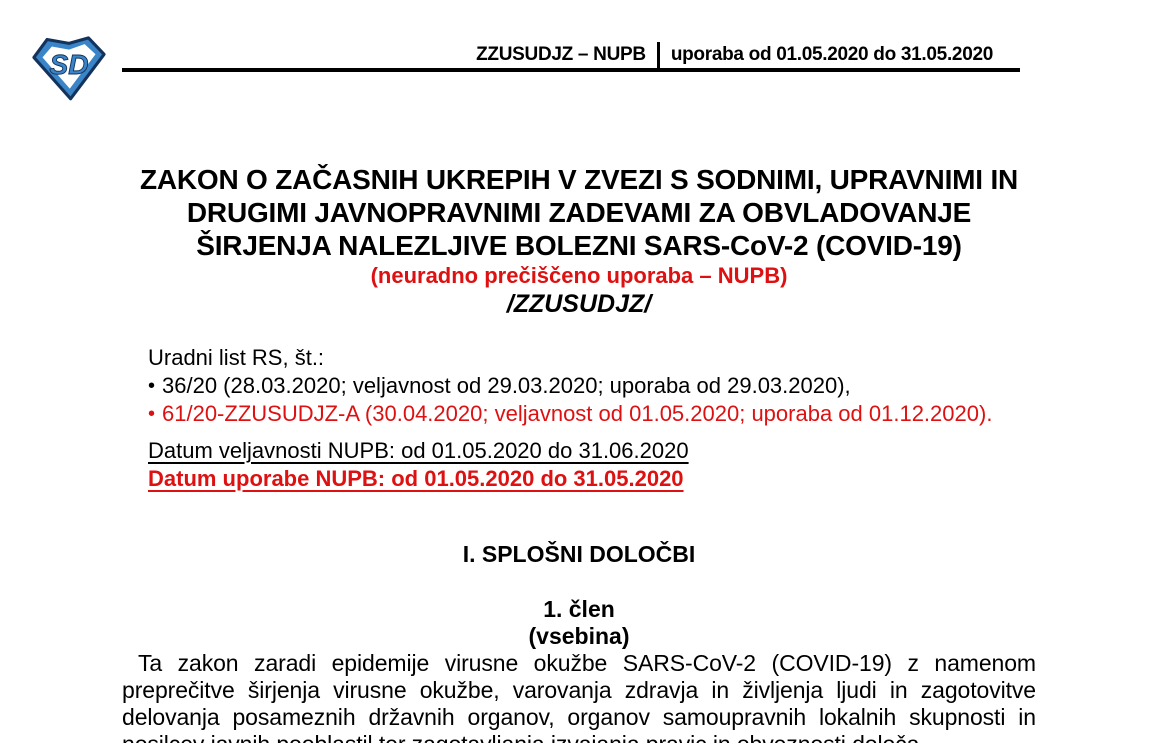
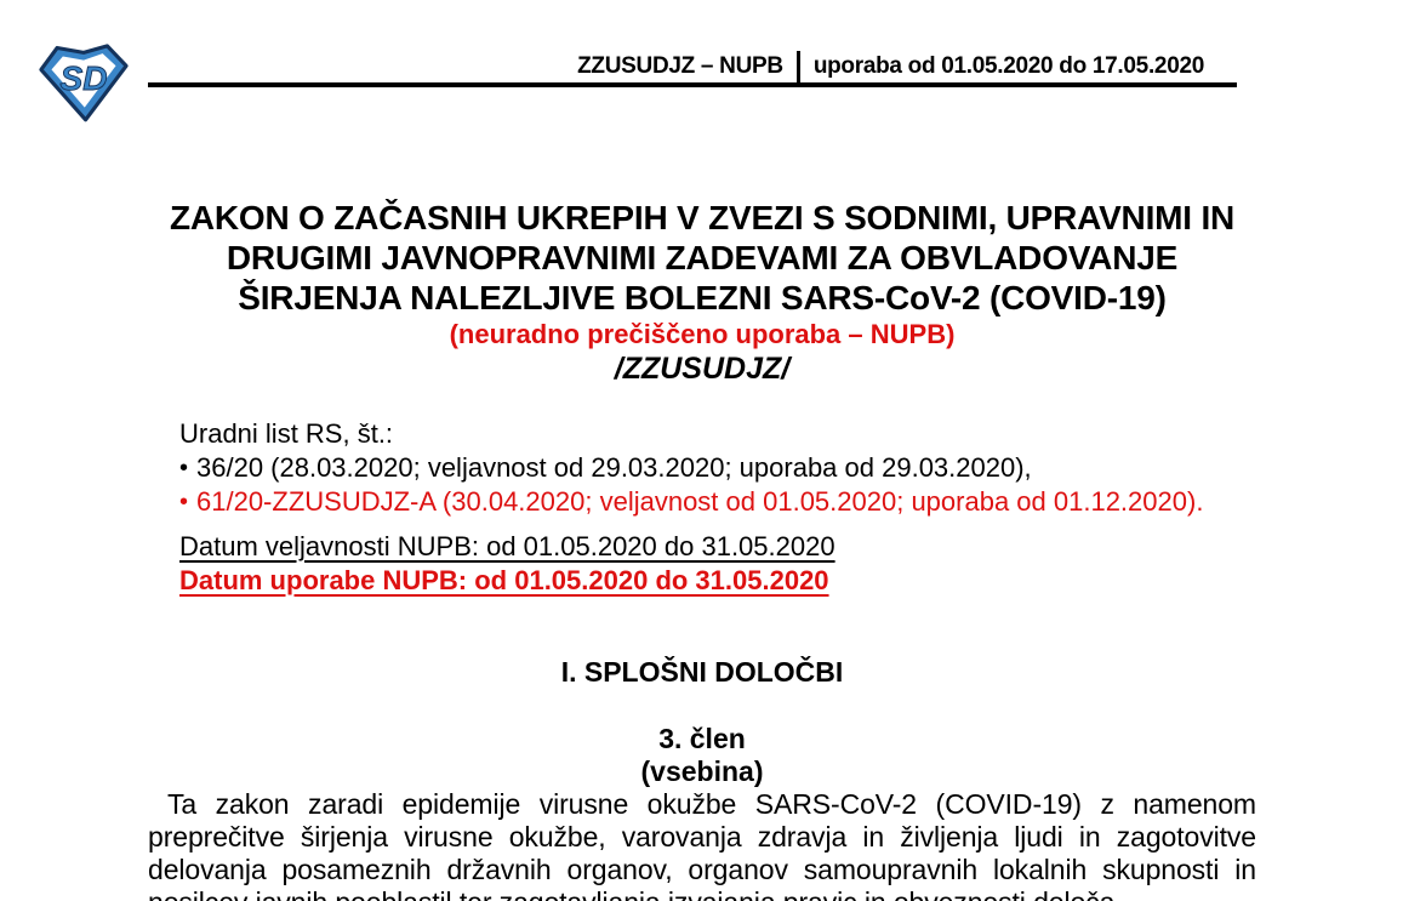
  SD
  ZZUSUDJZ – NUPB
- uporaba od 01.05.2020 do 31.05.2020
+ uporaba od 01.05.2020 do 17.05.2020
  ZAKON O ZAČASNIH UKREPIH V ZVEZI S SODNIMI, UPRAVNIMI IN
  DRUGIMI JAVNOPRAVNIMI ZADEVAMI ZA OBVLADOVANJE
  ŠIRJENJA NALEZLJIVE BOLEZNI SARS-CoV-2 (COVID-19)
  (neuradno prečiščeno uporaba – NUPB)
  /ZZUSUDJZ/
  Uradni list RS, št.:
  • 36/20 (28.03.2020; veljavnost od 29.03.2020; uporaba od 29.03.2020),
  • 61/20-ZZUSUDJZ-A (30.04.2020; veljavnost od 01.05.2020; uporaba od 01.12.2020).
- Datum veljavnosti NUPB: od 01.05.2020 do 31.06.2020
+ Datum veljavnosti NUPB: od 01.05.2020 do 31.05.2020
  Datum uporabe NUPB: od 01.05.2020 do 31.05.2020
  I. SPLOŠNI DOLOČBI
- 1. člen
+ 3. člen
  (vsebina)
  Ta zakon zaradi epidemije virusne okužbe SARS-CoV-2 (COVID-19) z namenom preprečitve širjenja virusne okužbe, varovanja zdravja in življenja ljudi in zagotovitve delovanja posameznih državnih organov, organov samoupravnih lokalnih skupnosti in
